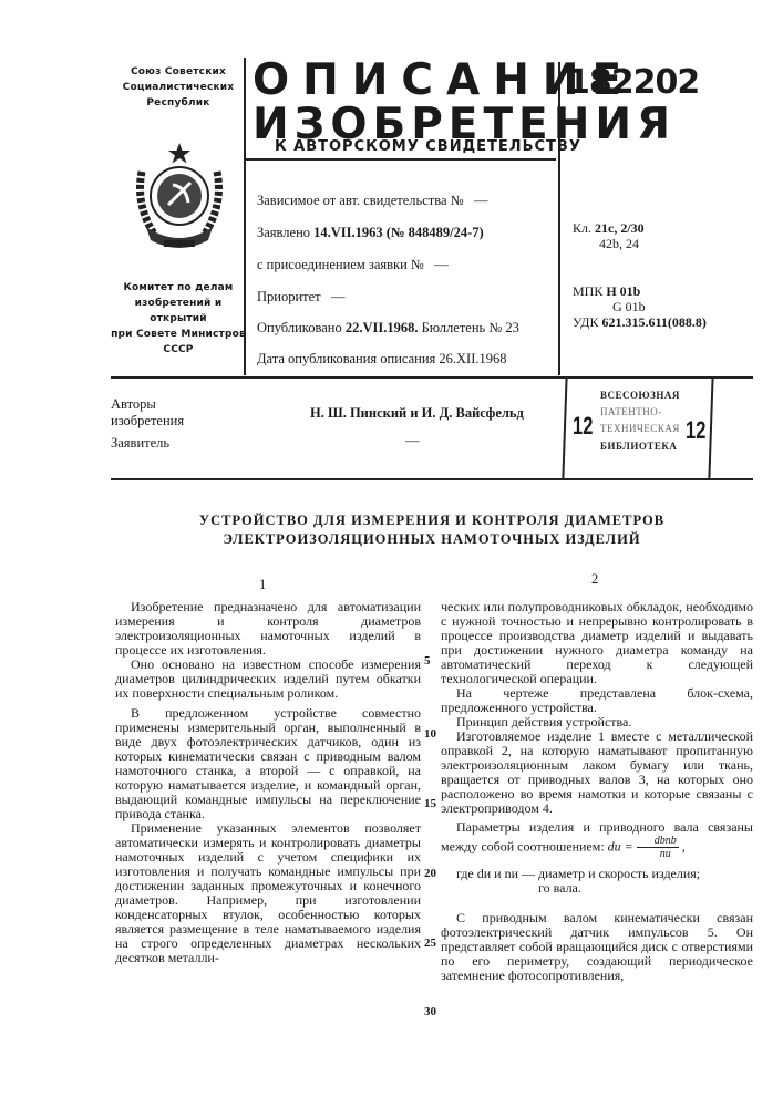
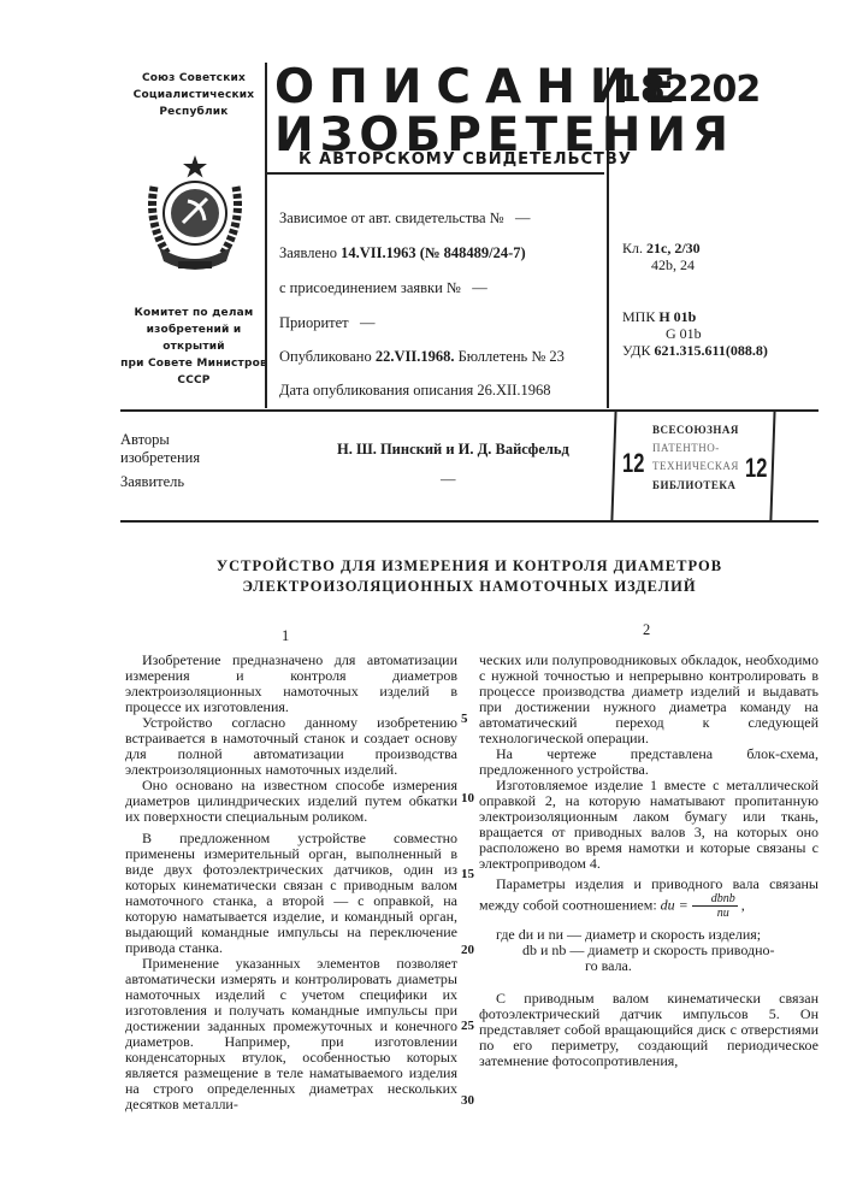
  Союз Советских
  Социалистических
  Республик
  Комитет по делам
  изобретений и открытий
  при Совете Министров
  СССР
  ОПИСАНИЕ
  ИЗОБРЕТЕНИЯ
  К АВТОРСКОМУ СВИДЕТЕЛЬСТВУ
  182202
  Зависимое от авт. свидетельства № —
  Заявлено 14.VII.1963 (№ 848489/24-7)
  с присоединением заявки № —
  Приоритет —
  Опубликовано 22.VII.1968. Бюллетень № 23
  Дата опубликования описания 26.XII.1968
  Кл. 21c, 2/30
  42b, 24
  МПК H 01b
  G 01b
  УДК 621.315.611(088.8)
  Авторы
  изобретения
  Н. Ш. Пинский и И. Д. Вайсфельд
  Заявитель
  —
  12
  12
  ВСЕСОЮЗНАЯ
  ПАТЕНТНО-
  ТЕХНИЧЕСКАЯ
  БИБЛИОТЕКА
  УСТРОЙСТВО ДЛЯ ИЗМЕРЕНИЯ И КОНТРОЛЯ ДИАМЕТРОВ
  ЭЛЕКТРОИЗОЛЯЦИОННЫХ НАМОТОЧНЫХ ИЗДЕЛИЙ
  1
  2
  Изобретение предназначено для автоматизации измерения и контроля диаметров электроизоляционных намоточных изделий в процессе их изготовления.
+ Устройство согласно данному изобретению встраивается в намоточный станок и создает основу для полной автоматизации производства электроизоляционных намоточных изделий.
  Оно основано на известном способе измерения диаметров цилиндрических изделий путем обкатки их поверхности специальным роликом.
  В предложенном устройстве совместно применены измерительный орган, выполненный в виде двух фотоэлектрических датчиков, один из которых кинематически связан с приводным валом намоточного станка, а второй — с оправкой, на которую наматывается изделие, и командный орган, выдающий командные импульсы на переключение привода станка.
  Применение указанных элементов позволяет автоматически измерять и контролировать диаметры намоточных изделий с учетом специфики их изготовления и получать командные импульсы при достижении заданных промежуточных и конечного диаметров. Например, при изготовлении конденсаторных втулок, особенностью которых является размещение в теле наматываемого изделия на строго определенных диаметрах нескольких десятков металли-
  5
  10
  15
  20
  25
  30
  ческих или полупроводниковых обкладок, необходимо с нужной точностью и непрерывно контролировать в процессе производства диаметр изделий и выдавать при достижении нужного диаметра команду на автоматический переход к следующей технологической операции.
  На чертеже представлена блок-схема, предложенного устройства.
- Принцип действия устройства.
  Изготовляемое изделие 1 вместе с металлической оправкой 2, на которую наматывают пропитанную электроизоляционным лаком бумагу или ткань, вращается от приводных валов 3, на которых оно расположено во время намотки и которые связаны с электроприводом 4.
  Параметры изделия и приводного вала связаны между собой соотношением: dи =
  dbnb
  nи
  ,
  где dи и nи — диаметр и скорость изделия;
+ db и nb — диаметр и скорость приводно-
  го вала.
  С приводным валом кинематически связан фотоэлектрический датчик импульсов 5. Он представляет собой вращающийся диск с отверстиями по его периметру, создающий периодическое затемнение фотосопротивления,
